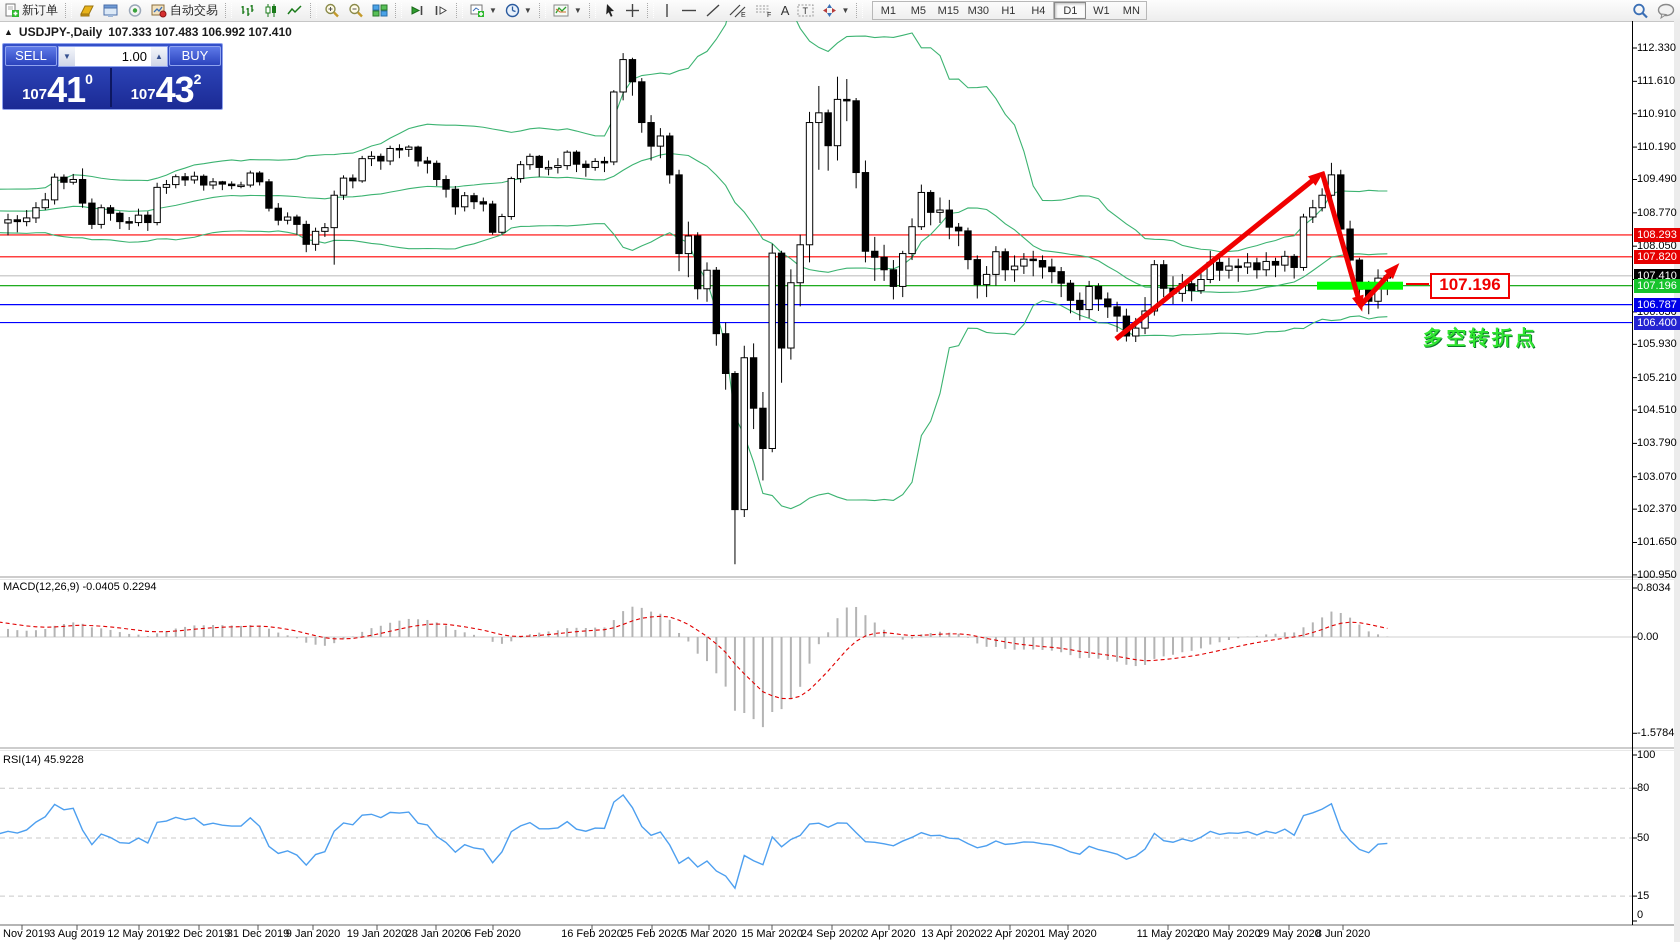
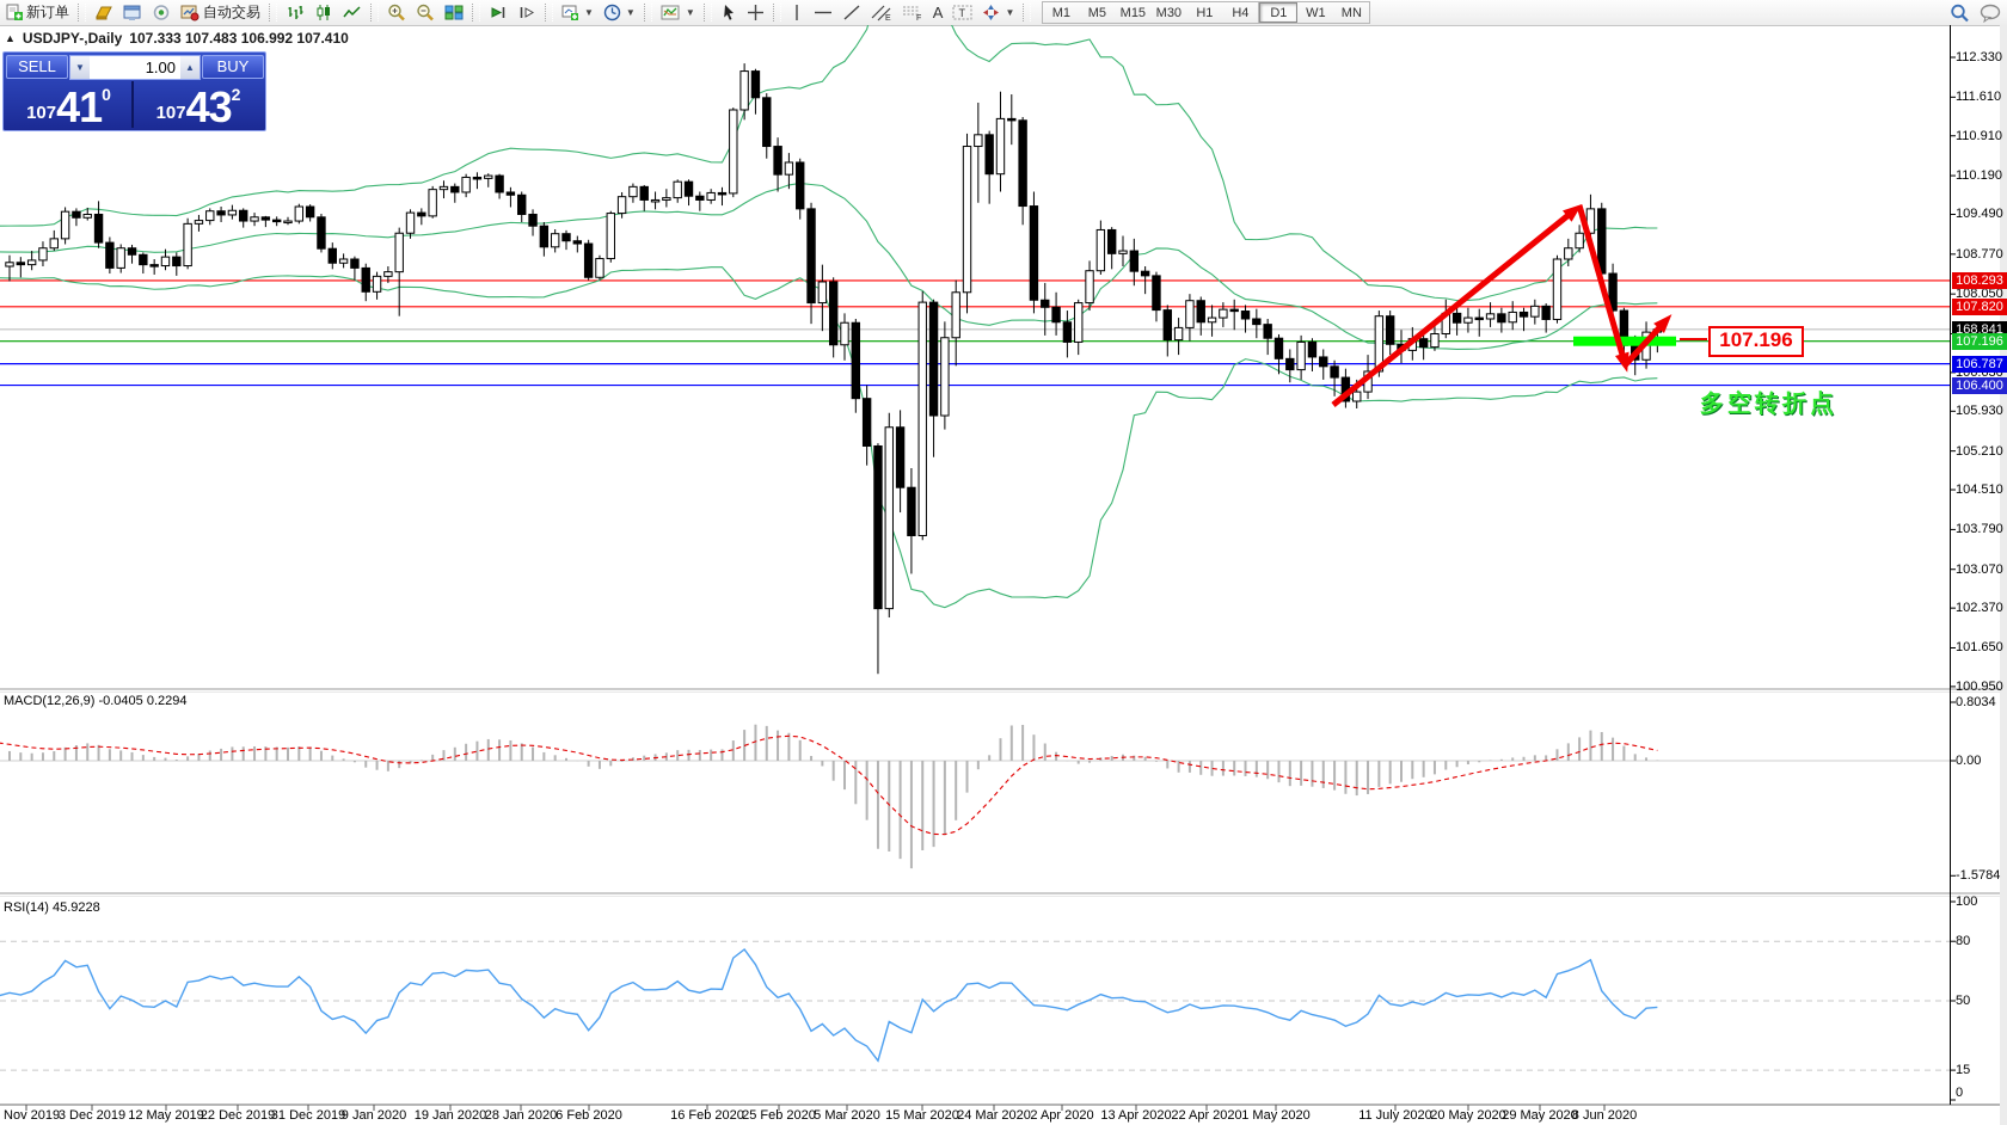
  新订单
  自动交易
  ▼
  ▼
  ▼
  A
  T
  ▼
  M1
  M5
  M15
  M30
  H1
  H4
  D1
  W1
  MN
  ▲
  USDJPY-,Daily
  107.333 107.483 106.992 107.410
  SELL
  ▼
  1.00
  ▲
  BUY
  107
  41
  0
  107
  43
  2
  MACD(12,26,9) -0.0405 0.2294
  RSI(14) 45.9228
  107.196
  多空转折点
  112.330
  111.610
  110.910
  110.190
  109.490
  108.770
  108.050
  106.630
  105.930
  105.210
  104.510
  103.790
  103.070
  102.370
  101.650
  100.950
  0.8034
  0.00
  -1.5784
  100
  80
  50
  15
  0
  108.293
  107.820
- 107.410
+ 168.841
  107.196
  106.787
  106.400
  Nov 2019
- 3 Aug 2019
+ 3 Dec 2019
  12 May 2019
  22 Dec 2019
  31 Dec 2019
  9 Jan 2020
  19 Jan 2020
  28 Jan 2020
  6 Feb 2020
  16 Feb 2020
  25 Feb 2020
  5 Mar 2020
  15 Mar 2020
- 24 Sep 2020
+ 24 Mar 2020
  2 Apr 2020
  13 Apr 2020
  22 Apr 2020
  1 May 2020
- 11 May 2020
+ 11 July 2020
  20 May 2020
  29 May 2020
  8 Jun 2020
